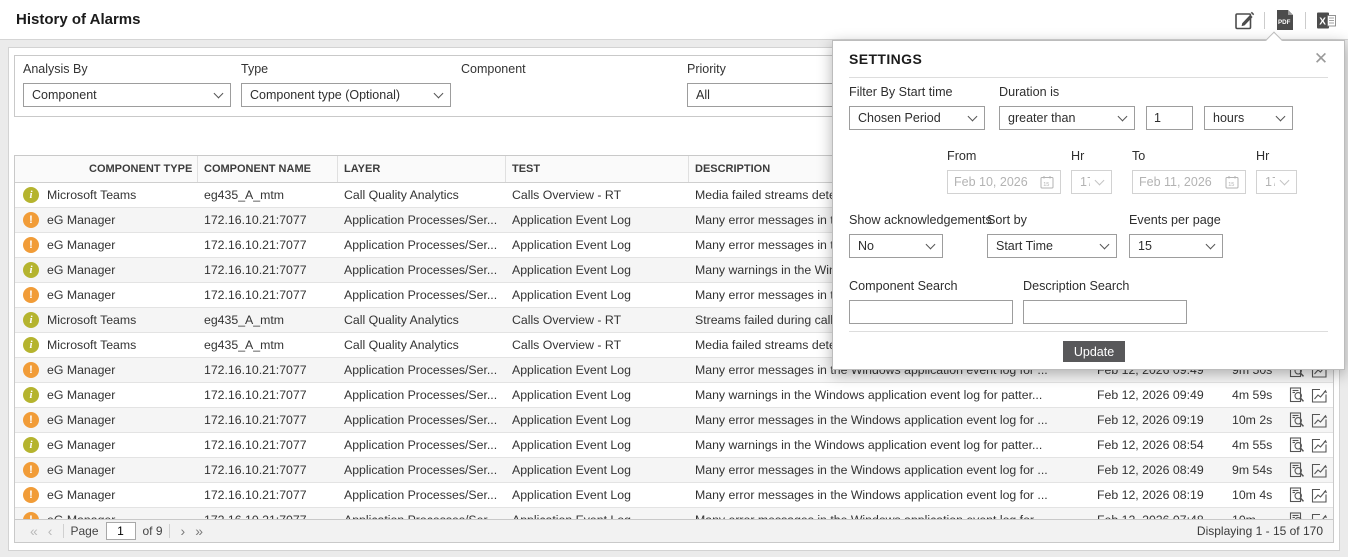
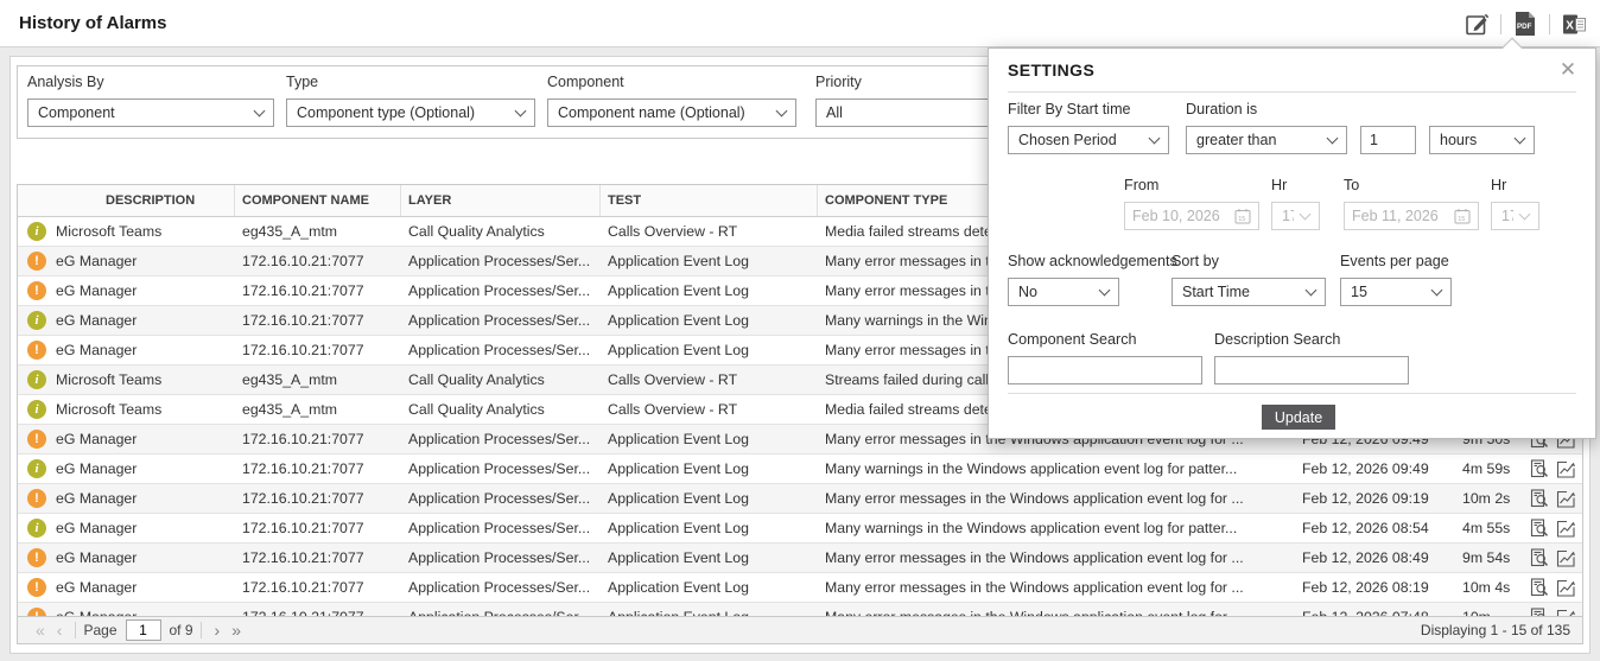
  History of Alarms
  X
  Analysis By
  Component
  Type
  Component type (Optional)
  Component
+ Component name (Optional)
  Priority
  All
- COMPONENT TYPE
+ DESCRIPTION
  COMPONENT NAME
  LAYER
  TEST
- DESCRIPTION
+ COMPONENT TYPE
  Microsoft Teams
  eg435_A_mtm
  Call Quality Analytics
  Calls Overview - RT
  eG Manager
  172.16.10.21:7077
  Application Processes/Ser...
  Application Event Log
  eG Manager
  172.16.10.21:7077
  Application Processes/Ser...
  Application Event Log
  eG Manager
  172.16.10.21:7077
  Application Processes/Ser...
  Application Event Log
  eG Manager
  172.16.10.21:7077
  Application Processes/Ser...
  Application Event Log
  Microsoft Teams
  eg435_A_mtm
  Call Quality Analytics
  Calls Overview - RT
  Streams failed during cal
  Microsoft Teams
  eg435_A_mtm
  Call Quality Analytics
  Calls Overview - RT
  eG Manager
  172.16.10.21:7077
  Application Processes/Ser...
  Application Event Log
  Many error messages in the Windows application event log for ...
  Feb 12, 2026 09:49
  9m 50s
  eG Manager
  172.16.10.21:7077
  Application Processes/Ser...
  Application Event Log
  Many warnings in the Windows application event log for patter...
  Feb 12, 2026 09:49
  4m 59s
  eG Manager
  172.16.10.21:7077
  Application Processes/Ser...
  Application Event Log
  Many error messages in the Windows application event log for ...
  Feb 12, 2026 09:19
  10m 2s
  eG Manager
  172.16.10.21:7077
  Application Processes/Ser...
  Application Event Log
  Many warnings in the Windows application event log for patter...
  Feb 12, 2026 08:54
  4m 55s
  eG Manager
  172.16.10.21:7077
  Application Processes/Ser...
  Application Event Log
  Many error messages in the Windows application event log for ...
  Feb 12, 2026 08:49
  9m 54s
  eG Manager
  172.16.10.21:7077
  Application Processes/Ser...
  Application Event Log
  Many error messages in the Windows application event log for ...
  Feb 12, 2026 08:19
  10m 4s
  «
  ‹
  Page
  1
  of 9
  ›
  »
- Displaying 1 - 15 of 170
+ Displaying 1 - 15 of 135
  SETTINGS
  ✕
  Filter By Start time
  Chosen Period
  Duration is
  greater than
  1
  hours
  From
  Feb 10, 2026
  Hr
  To
  Feb 11, 2026
  Hr
  Show acknowledgements
  No
  Sort by
  Start Time
  Events per page
  15
  Component Search
  Description Search
  Update
